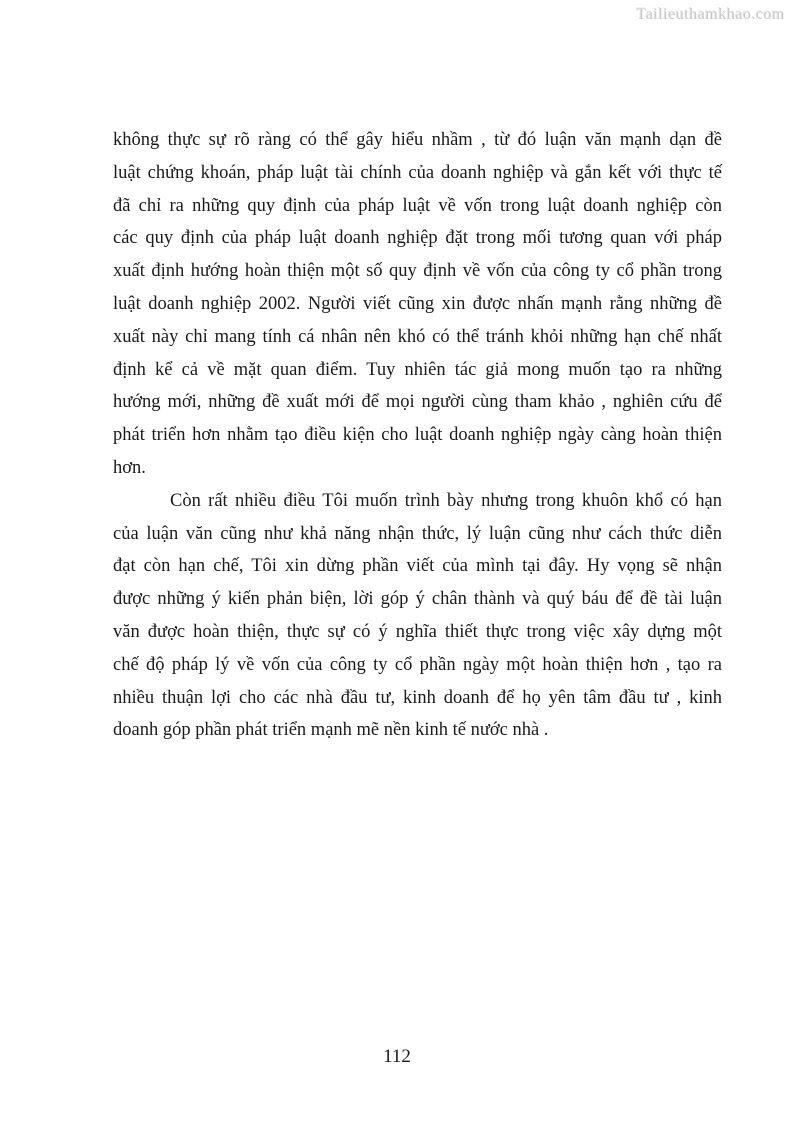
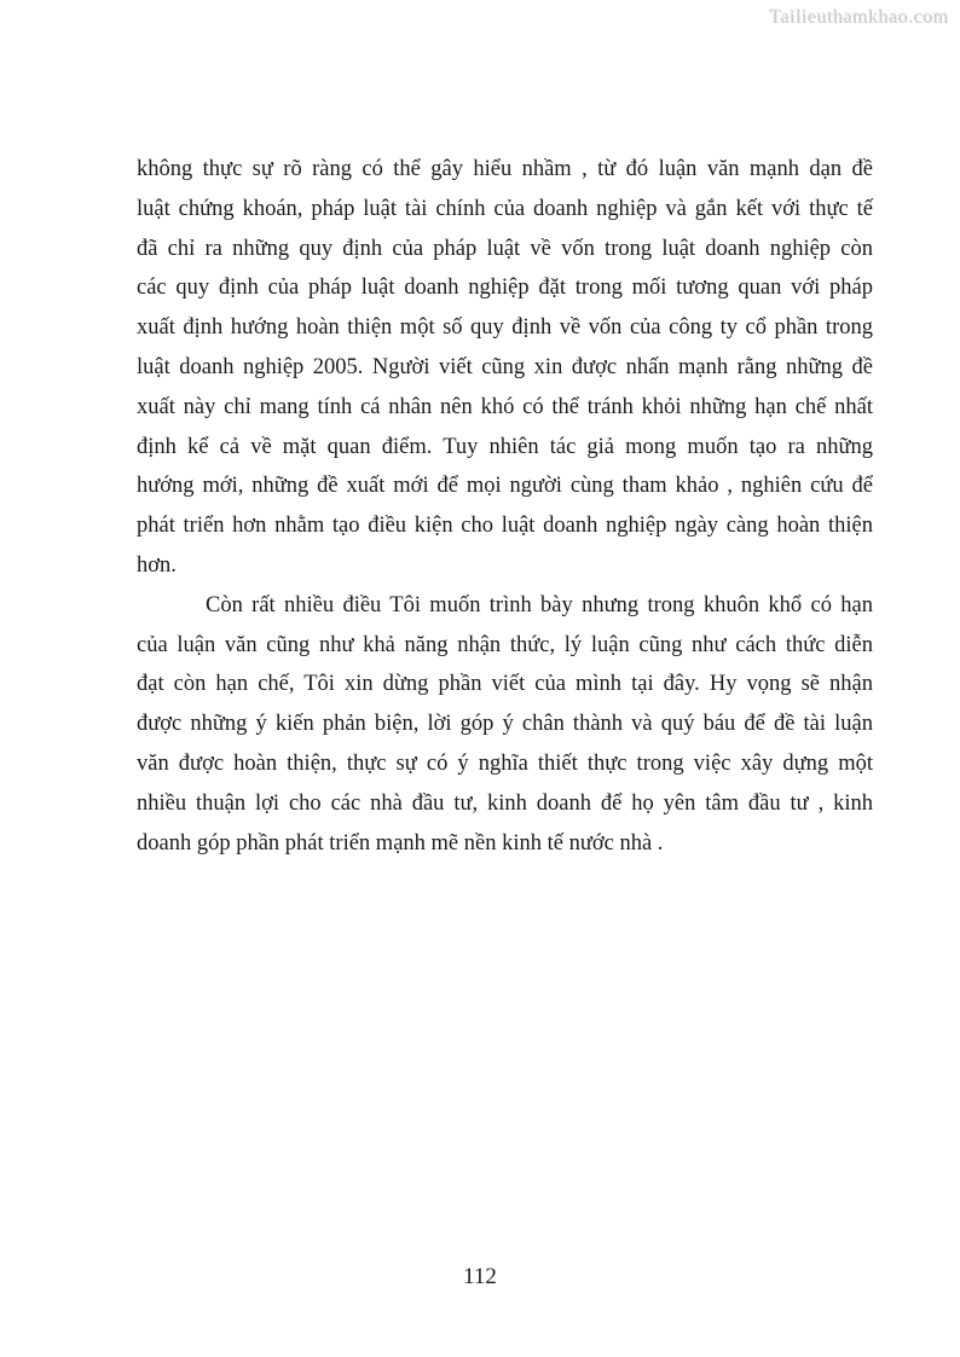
  Tailieuthamkhao.com
  không thực sự rõ ràng có thể gây hiểu nhầm , từ đó luận văn mạnh dạn đề
  luật chứng khoán, pháp luật tài chính của doanh nghiệp và gắn kết với thực tế
  đã chỉ ra những quy định của pháp luật về vốn trong luật doanh nghiệp còn
  các quy định của pháp luật doanh nghiệp đặt trong mối tương quan với pháp
  xuất định hướng hoàn thiện một số quy định về vốn của công ty cổ phần trong
- luật doanh nghiệp 2002. Người viết cũng xin được nhấn mạnh rằng những đề
+ luật doanh nghiệp 2005. Người viết cũng xin được nhấn mạnh rằng những đề
  xuất này chỉ mang tính cá nhân nên khó có thể tránh khỏi những hạn chế nhất
  định kể cả về mặt quan điểm. Tuy nhiên tác giả mong muốn tạo ra những
  hướng mới, những đề xuất mới để mọi người cùng tham khảo , nghiên cứu để
  phát triển hơn nhằm tạo điều kiện cho luật doanh nghiệp ngày càng hoàn thiện
  hơn.
  Còn rất nhiều điều Tôi muốn trình bày nhưng trong khuôn khổ có hạn
  của luận văn cũng như khả năng nhận thức, lý luận cũng như cách thức diễn
  đạt còn hạn chế, Tôi xin dừng phần viết của mình tại đây. Hy vọng sẽ nhận
  được những ý kiến phản biện, lời góp ý chân thành và quý báu để đề tài luận
  văn được hoàn thiện, thực sự có ý nghĩa thiết thực trong việc xây dựng một
- chế độ pháp lý về vốn của công ty cổ phần ngày một hoàn thiện hơn , tạo ra
  nhiều thuận lợi cho các nhà đầu tư, kinh doanh để họ yên tâm đầu tư , kinh
  doanh góp phần phát triển mạnh mẽ nền kinh tế nước nhà .
  112
